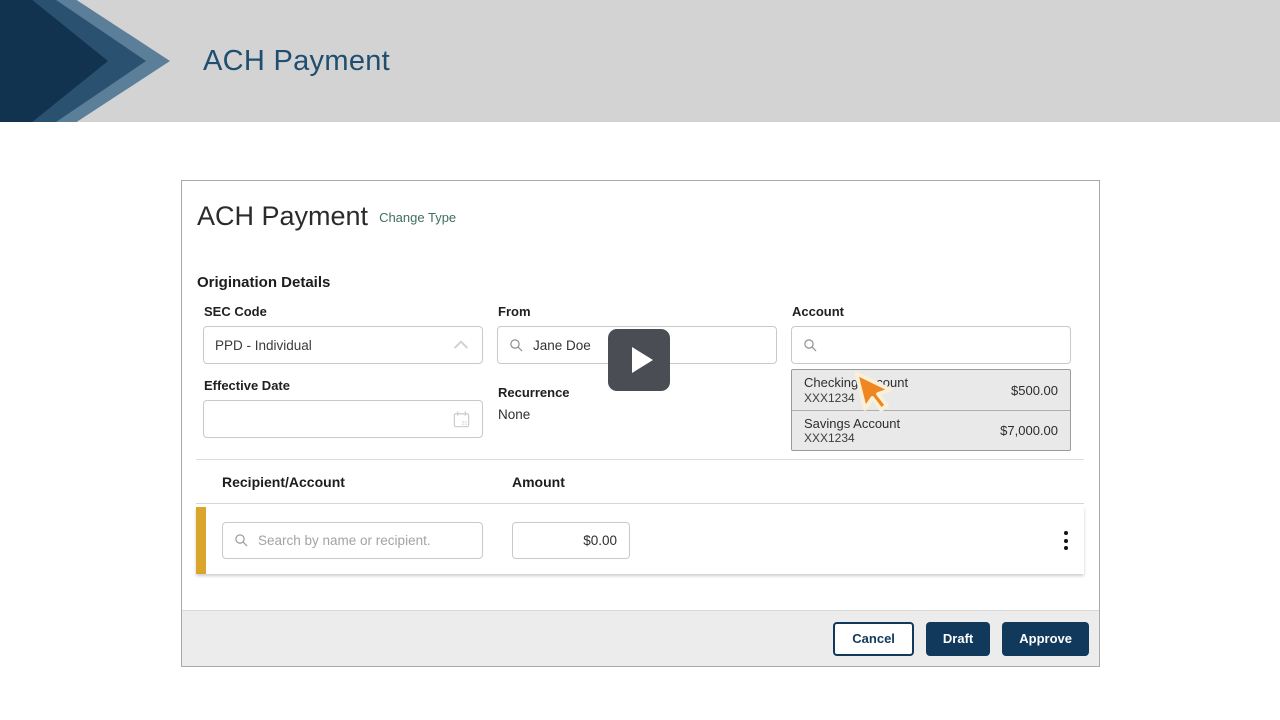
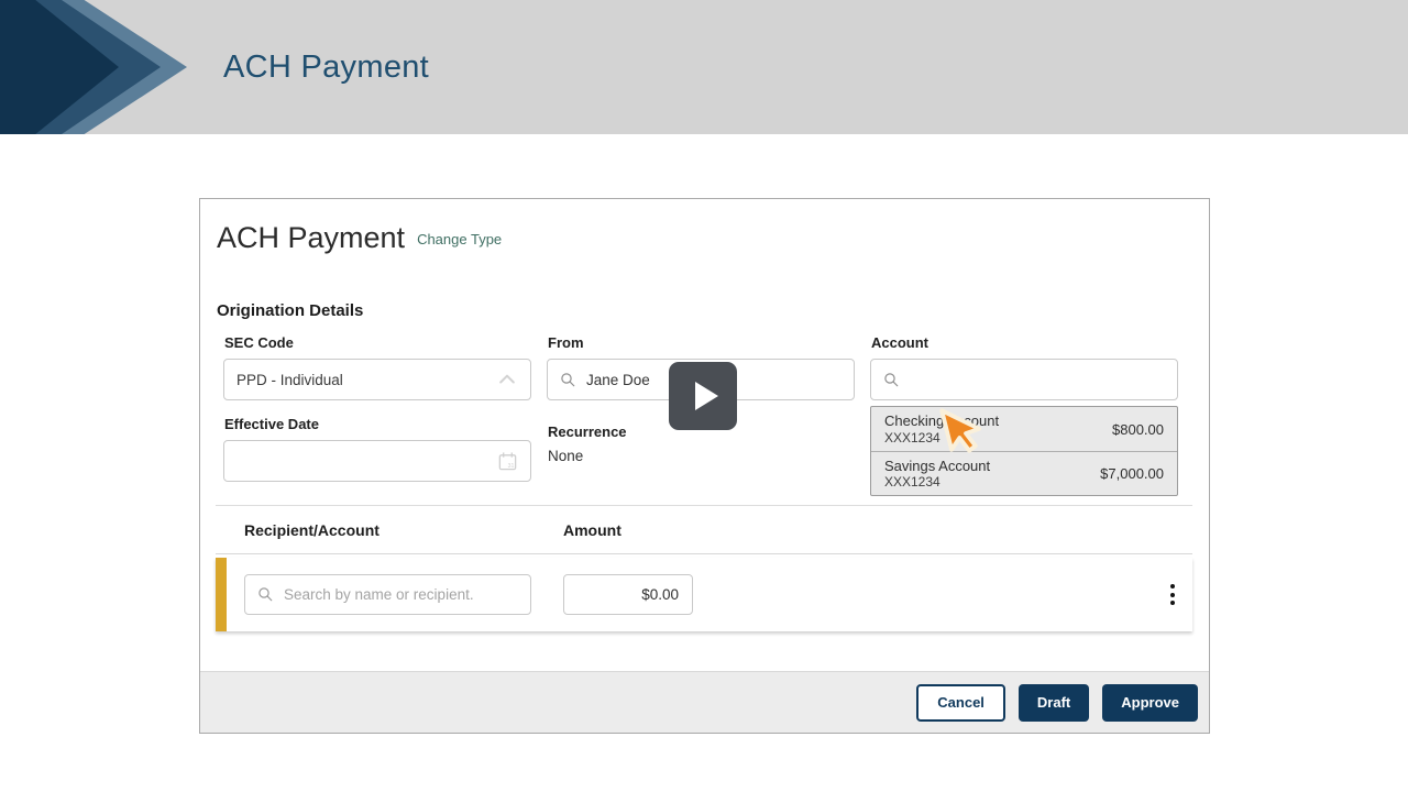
  ACH Payment
  ACH Payment
  Change Type
  Origination Details
  SEC Code
  PPD - Individual
  Effective Date
  From
  Jane Doe
  Recurrence
  None
  Account
  Checkingount
  XXX1234
- $500.00
+ $800.00
  Savings Account
  XXX1234
  $7,000.00
  Recipient/Account
  Amount
  Search by name or recipient.
  $0.00
  Cancel
  Draft
  Approve
